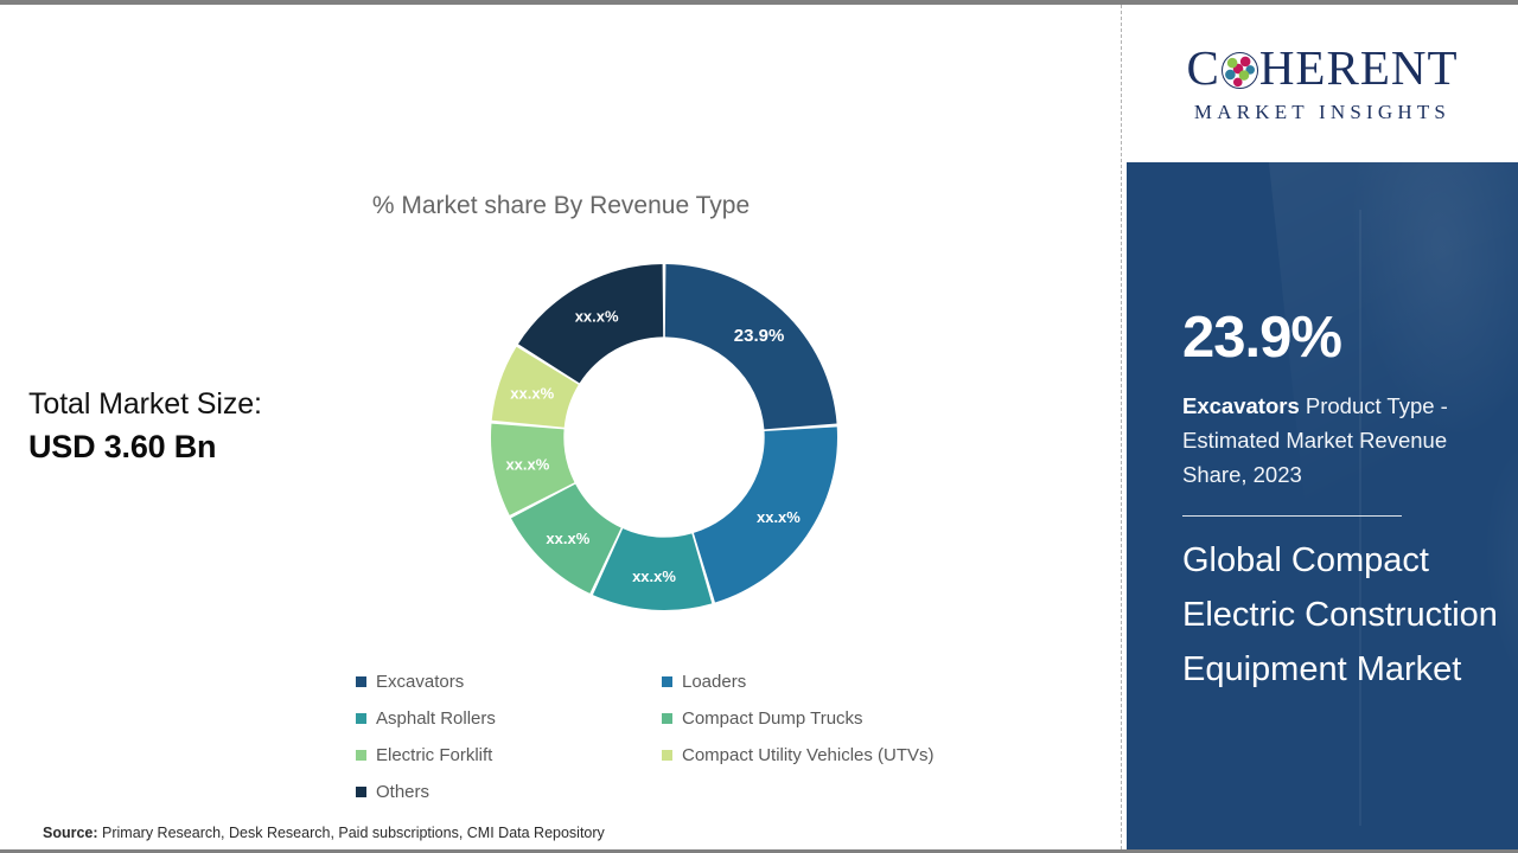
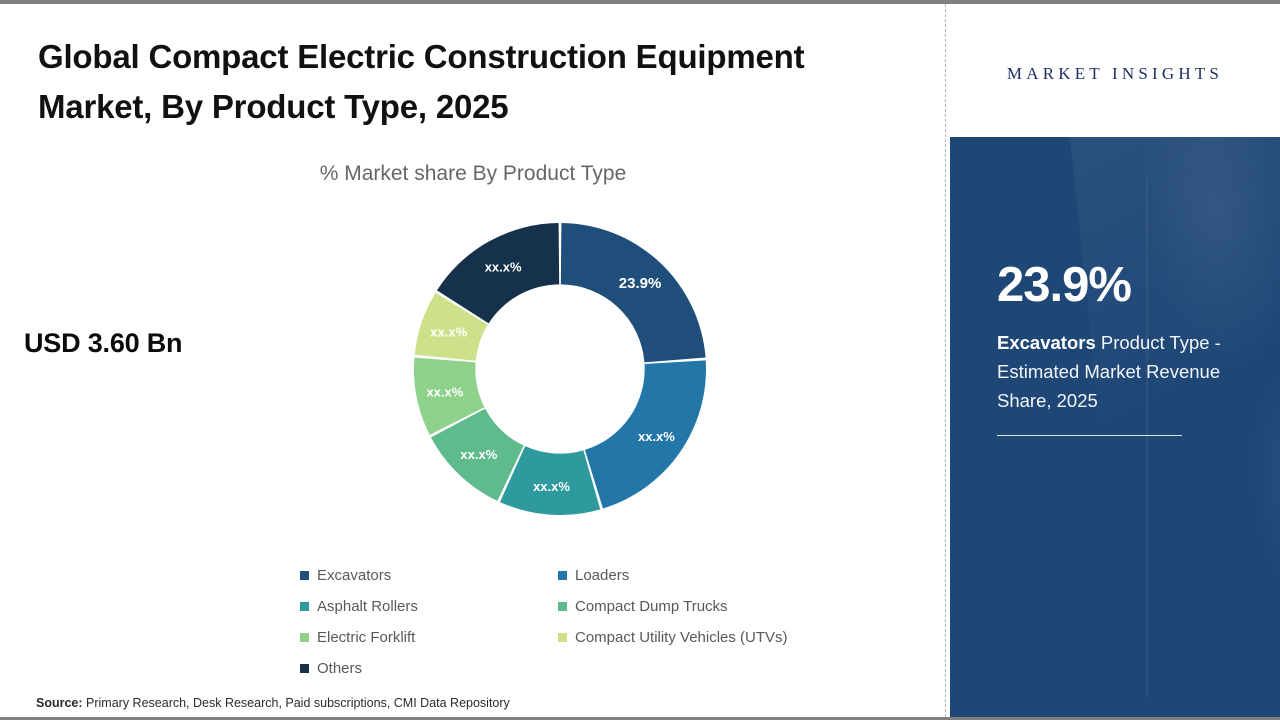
+ Global Compact Electric Construction Equipment Market, By Product Type, 2025
- % Market share By Revenue Type
+ % Market share By Product Type
- Total Market Size:
  USD 3.60 Bn
  23.9%
  xx.x%
  xx.x%
  xx.x%
  xx.x%
  xx.x%
  xx.x%
  Excavators
  Asphalt Rollers
  Electric Forklift
  Others
  Loaders
  Compact Dump Trucks
  Compact Utility Vehicles (UTVs)
  Source: Primary Research, Desk Research, Paid subscriptions, CMI Data Repository
- C
- HERENT
  MARKET INSIGHTS
  23.9%
- Excavators Product Type - Estimated Market Revenue Share, 2023
+ Excavators Product Type - Estimated Market Revenue Share, 2025
- Global Compact Electric Construction Equipment Market
